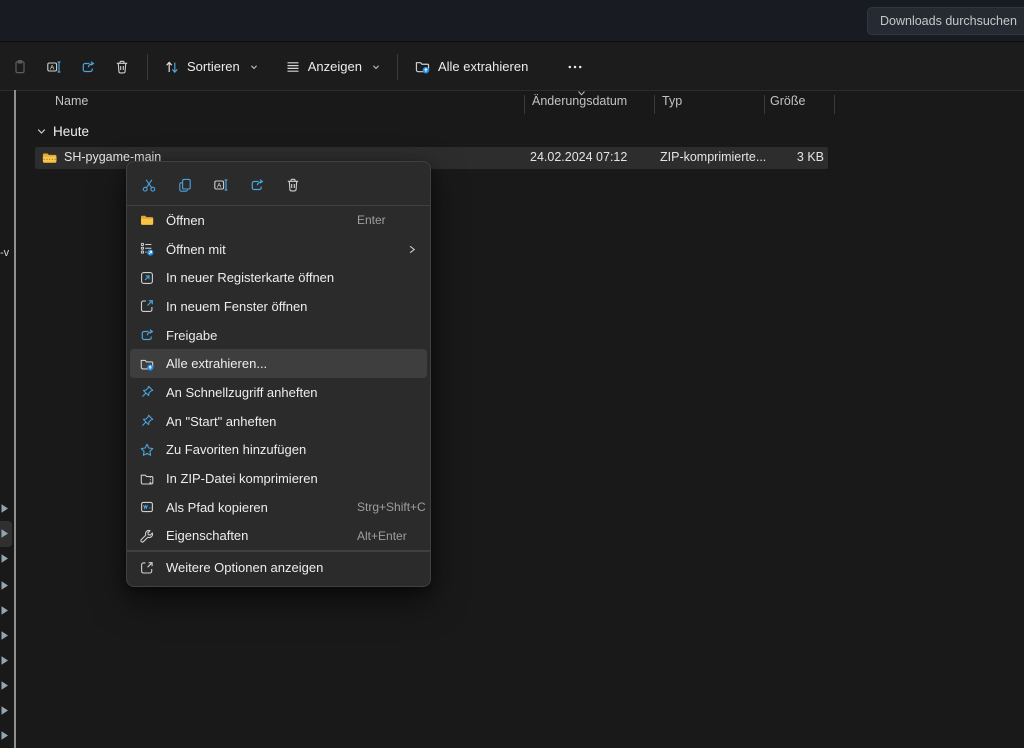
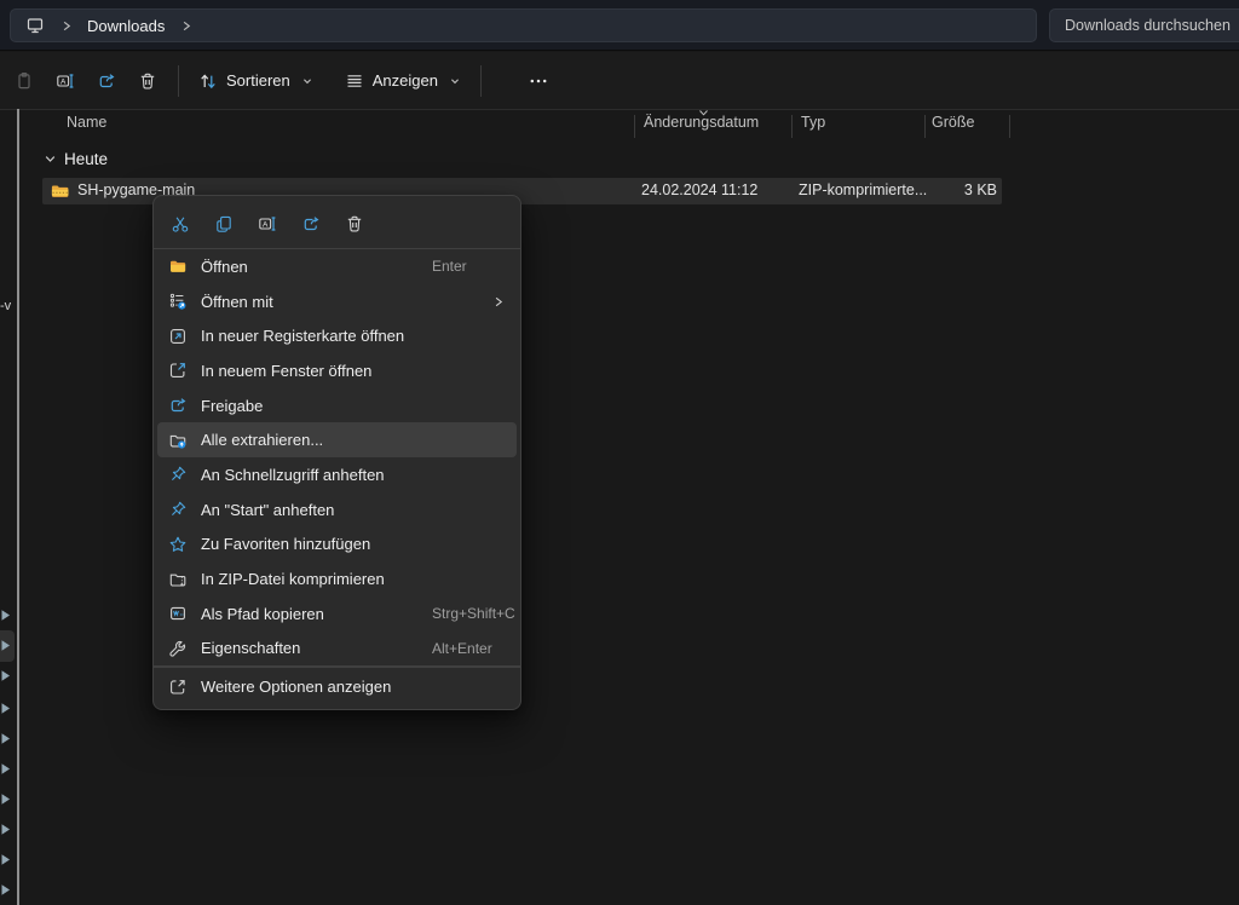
+ Downloads
  Downloads durchsuchen
  Sortieren
  Anzeigen
- Alle extrahieren
  Name
  Änderungsdatum
  Typ
  Größe
  Heute
  SH-pygame-main
- 24.02.2024 07:12
+ 24.02.2024 11:12
  ZIP-komprimierte...
  3 KB
  -v
  Öffnen
  Enter
  Öffnen mit
  In neuer Registerkarte öffnen
  In neuem Fenster öffnen
  Freigabe
  Alle extrahieren...
  An Schnellzugriff anheften
  An "Start" anheften
  Zu Favoriten hinzufügen
  In ZIP-Datei komprimieren
  Als Pfad kopieren
  Strg+Shift+C
  Eigenschaften
  Alt+Enter
  Weitere Optionen anzeigen
